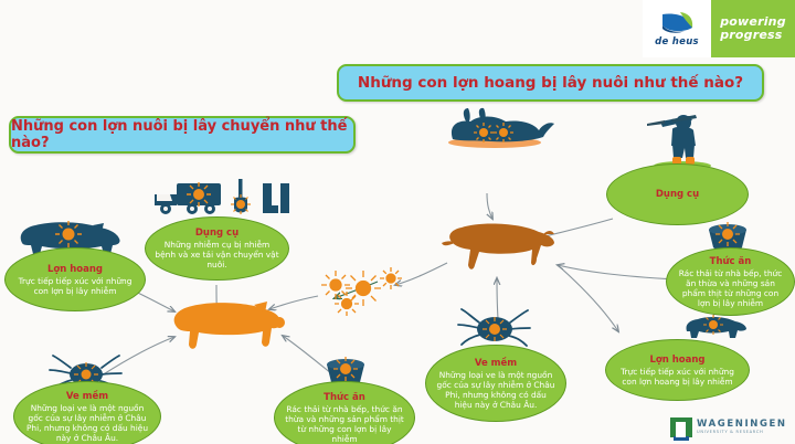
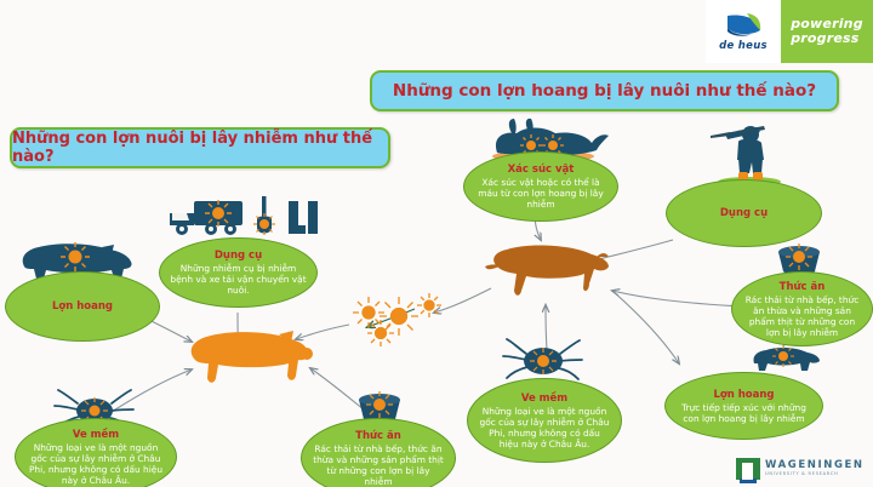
  de heus
  powering
  progress
  Những con lợn hoang bị lây nuôi như thế nào?
- Những con lợn nuôi bị lây chuyển như thế nào?
+ Những con lợn nuôi bị lây nhiễm như thế nào?
+ Xác súc vật
+ Xác súc vật hoặc có thể là máu từ con lợn hoang bị lây nhiễm
  Dụng cụ
  Thức ăn
  Rác thải từ nhà bếp, thức ăn thừa và những sản phẩm thịt từ những con lợn bị lây nhiễm
  Lợn hoang
  Trực tiếp tiếp xúc với những con lợn hoang bị lây nhiễm
  Ve mềm
  Những loại ve là một nguồn gốc của sự lây nhiễm ở Châu Phi, nhưng không có dấu hiệu này ở Châu Âu.
  Thức ăn
  Rác thải từ nhà bếp, thức ăn thừa và những sản phẩm thịt từ những con lợn bị lây nhiễm
  Ve mềm
  Những loại ve là một nguồn gốc của sự lây nhiễm ở Châu Phi, nhưng không có dấu hiệu này ở Châu Âu.
  Lợn hoang
- Trực tiếp tiếp xúc với những con lợn bị lây nhiễm
  Dụng cụ
  Những nhiễm cụ bị nhiễm bệnh và xe tải vận chuyển vật nuôi.
  WAGENINGEN
